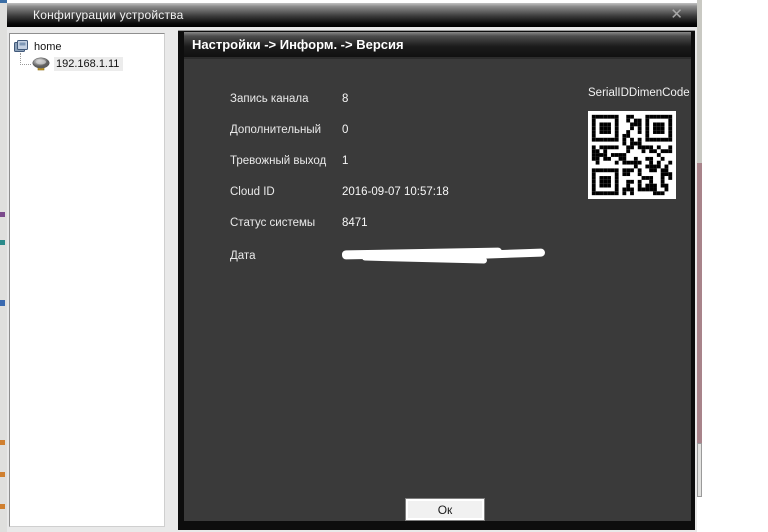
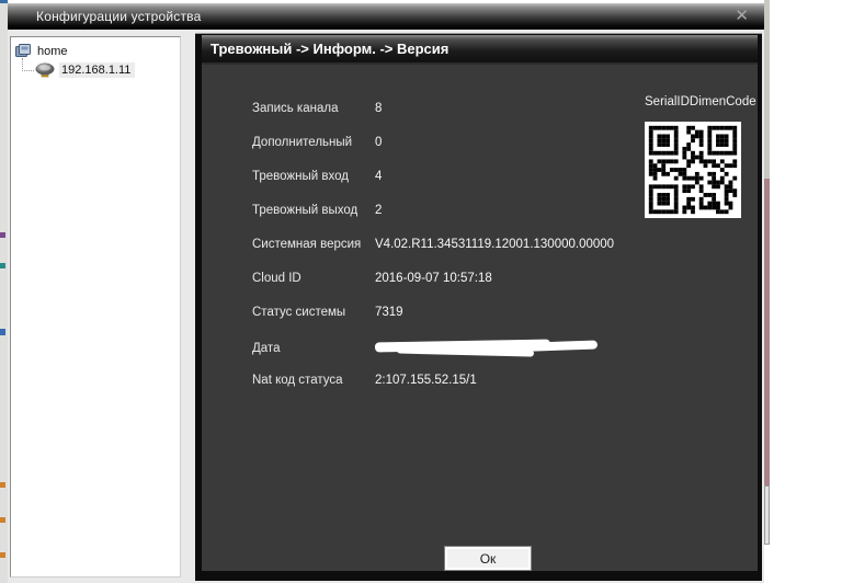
  Конфигурации устройства
  ✕
  home
  192.168.1.11
- Настройки -> Информ. -> Версия
+ Тревожный -> Информ. -> Версия
  Запись канала 8
  Дополнительный 0
+ Тревожный вход 4
- Тревожный выход 1
+ Тревожный выход 2
+ Системная версия V4.02.R11.34531119.12001.130000.00000
  Cloud ID 2016-09-07 10:57:18
- Статус системы 8471
+ Статус системы 7319
  Дата
+ Nat код статуса 2:107.155.52.15/1
  SerialIDDimenCode
  Ок
